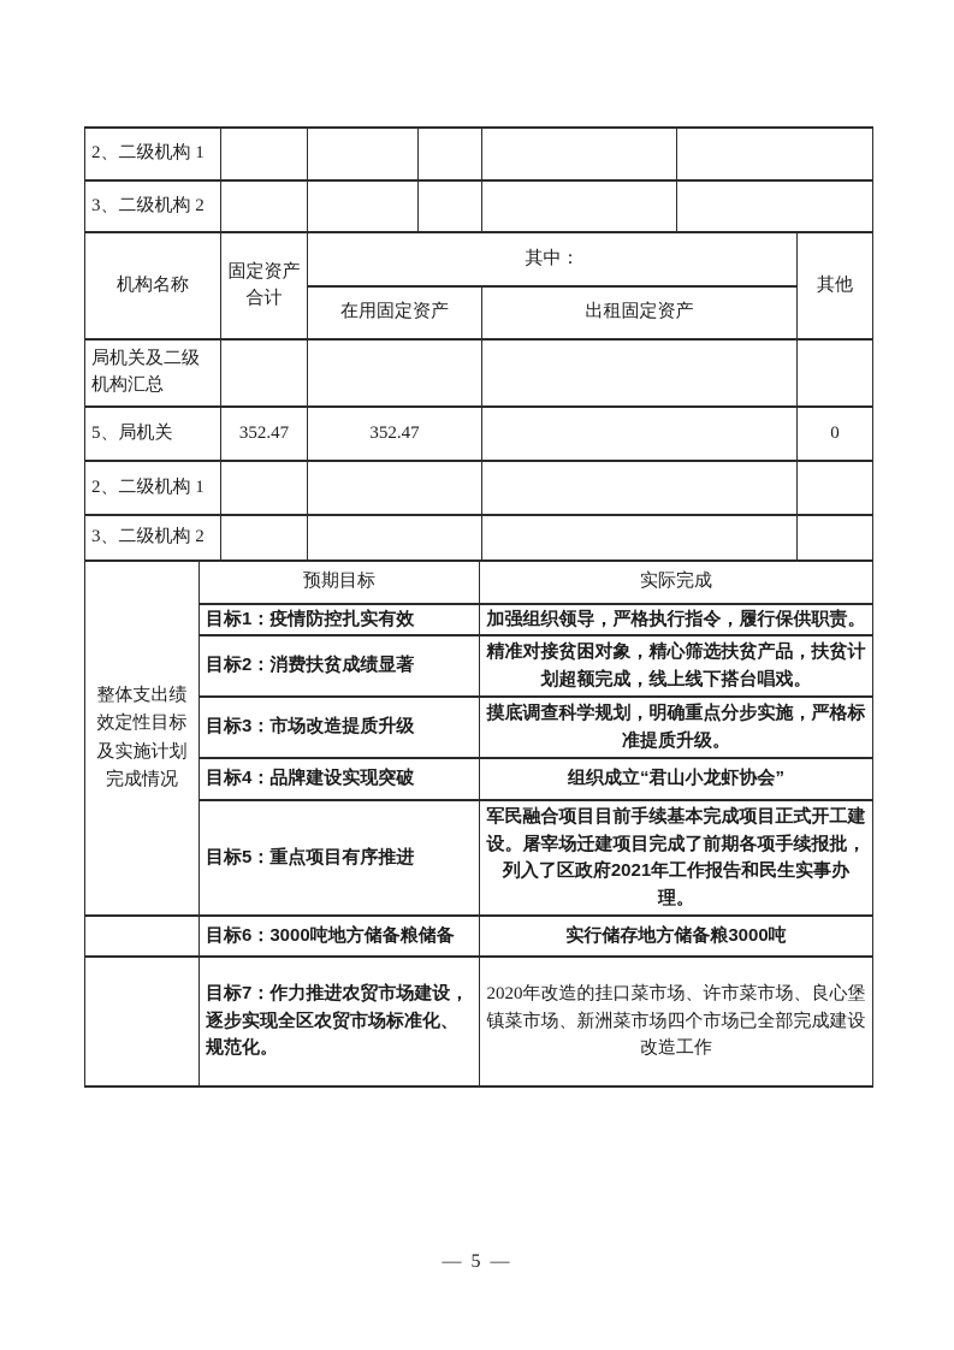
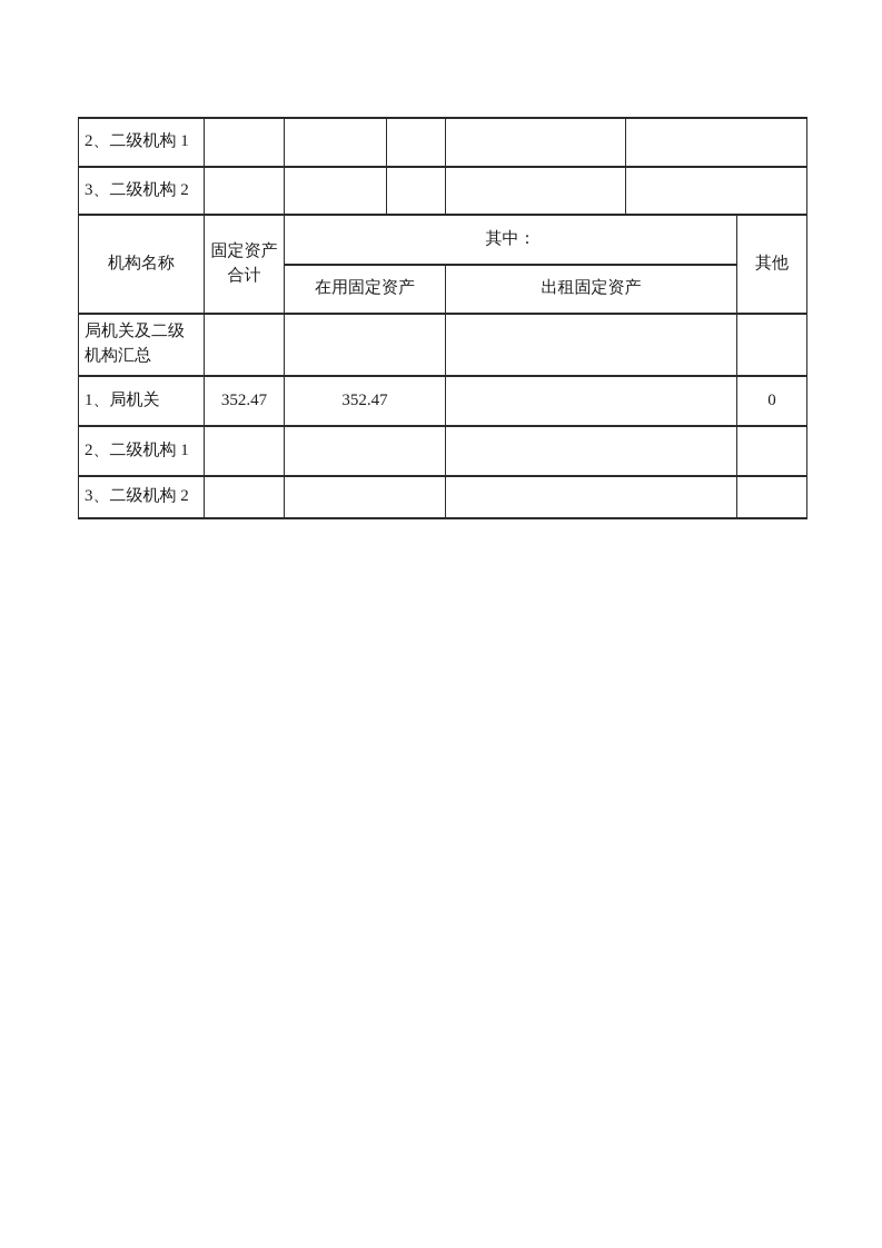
  2、二级机构 1
  3、二级机构 2
  机构名称	固定资产合计	其中：	其他
  在用固定资产	出租固定资产
  局机关及二级机构汇总
- 5、局机关	352.47	352.47		0
+ 1、局机关	352.47	352.47		0
  2、二级机构 1
  3、二级机构 2
- 整体支出绩效定性目标及实施计划完成情况	预期目标	实际完成
- 目标1：疫情防控扎实有效	加强组织领导，严格执行指令，履行保供职责。
- 目标2：消费扶贫成绩显著	精准对接贫困对象，精心筛选扶贫产品，扶贫计划超额完成，线上线下搭台唱戏。
- 目标3：市场改造提质升级	摸底调查科学规划，明确重点分步实施，严格标准提质升级。
- 目标4：品牌建设实现突破	组织成立“君山小龙虾协会”
- 目标5：重点项目有序推进	军民融合项目目前手续基本完成项目正式开工建设。屠宰场迁建项目完成了前期各项手续报批，列入了区政府2021年工作报告和民生实事办理。
- 	目标6：3000吨地方储备粮储备	实行储存地方储备粮3000吨
- 	目标7：作力推进农贸市场建设，逐步实现全区农贸市场标准化、规范化。	2020年改造的挂口菜市场、许市菜市场、良心堡镇菜市场、新洲菜市场四个市场已全部完成建设改造工作
- — 5 —
